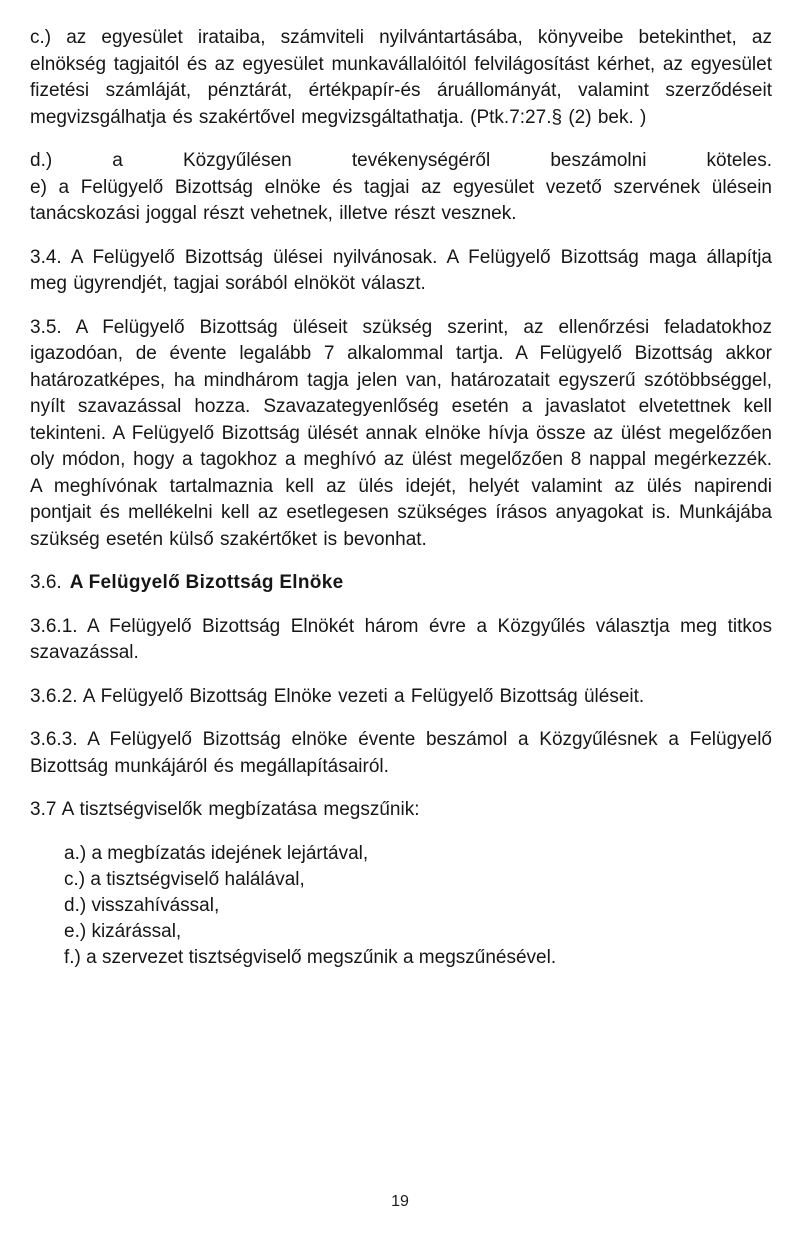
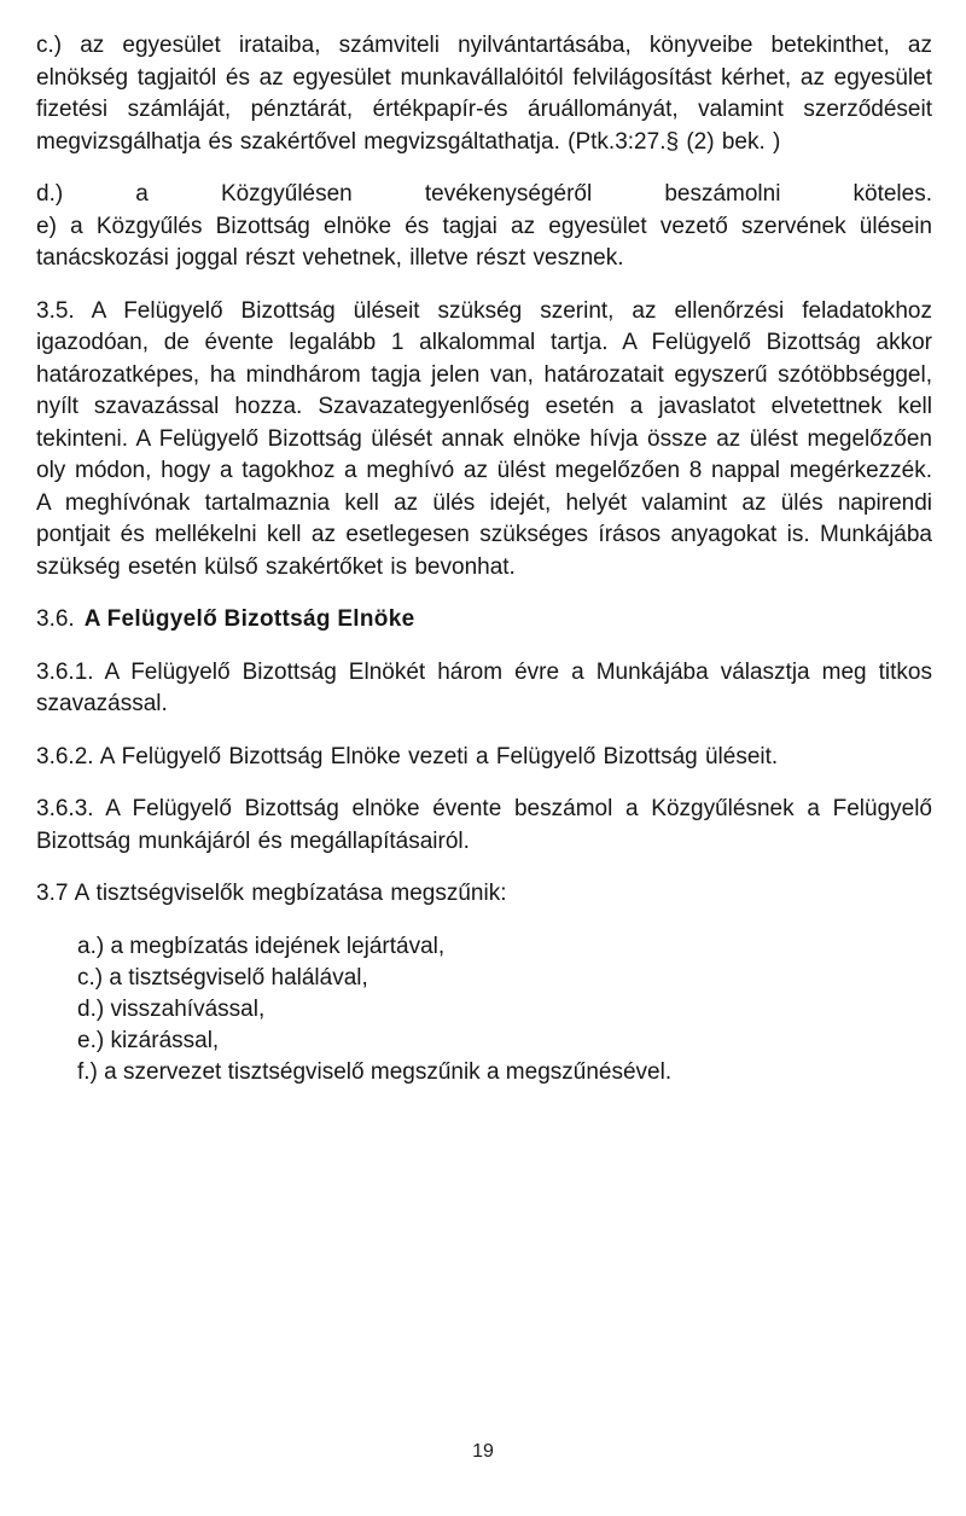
- c.) az egyesület irataiba, számviteli nyilvántartásába, könyveibe betekinthet, az elnökség tagjaitól és az egyesület munkavállalóitól felvilágosítást kérhet, az egyesület fizetési számláját, pénztárát, értékpapír-és áruállományát, valamint szerződéseit megvizsgálhatja és szakértővel megvizsgáltathatja. (Ptk.7:27.§ (2) bek. )
+ c.) az egyesület irataiba, számviteli nyilvántartásába, könyveibe betekinthet, az elnökség tagjaitól és az egyesület munkavállalóitól felvilágosítást kérhet, az egyesület fizetési számláját, pénztárát, értékpapír-és áruállományát, valamint szerződéseit megvizsgálhatja és szakértővel megvizsgáltathatja. (Ptk.3:27.§ (2) bek. )
  d.) a Közgyűlésen tevékenységéről beszámolni köteles.
- e) a Felügyelő Bizottság elnöke és tagjai az egyesület vezető szervének ülésein tanácskozási joggal részt vehetnek, illetve részt vesznek.
+ e) a Közgyűlés Bizottság elnöke és tagjai az egyesület vezető szervének ülésein tanácskozási joggal részt vehetnek, illetve részt vesznek.
- 3.4. A Felügyelő Bizottság ülései nyilvánosak. A Felügyelő Bizottság maga állapítja meg ügyrendjét, tagjai sorából elnököt választ.
- 3.5. A Felügyelő Bizottság üléseit szükség szerint, az ellenőrzési feladatokhoz igazodóan, de évente legalább 7 alkalommal tartja. A Felügyelő Bizottság akkor határozatképes, ha mindhárom tagja jelen van, határozatait egyszerű szótöbbséggel, nyílt szavazással hozza. Szavazategyenlőség esetén a javaslatot elvetettnek kell tekinteni. A Felügyelő Bizottság ülését annak elnöke hívja össze az ülést megelőzően oly módon, hogy a tagokhoz a meghívó az ülést megelőzően 8 nappal megérkezzék. A meghívónak tartalmaznia kell az ülés idejét, helyét valamint az ülés napirendi pontjait és mellékelni kell az esetlegesen szükséges írásos anyagokat is. Munkájába szükség esetén külső szakértőket is bevonhat.
+ 3.5. A Felügyelő Bizottság üléseit szükség szerint, az ellenőrzési feladatokhoz igazodóan, de évente legalább 1 alkalommal tartja. A Felügyelő Bizottság akkor határozatképes, ha mindhárom tagja jelen van, határozatait egyszerű szótöbbséggel, nyílt szavazással hozza. Szavazategyenlőség esetén a javaslatot elvetettnek kell tekinteni. A Felügyelő Bizottság ülését annak elnöke hívja össze az ülést megelőzően oly módon, hogy a tagokhoz a meghívó az ülést megelőzően 8 nappal megérkezzék. A meghívónak tartalmaznia kell az ülés idejét, helyét valamint az ülés napirendi pontjait és mellékelni kell az esetlegesen szükséges írásos anyagokat is. Munkájába szükség esetén külső szakértőket is bevonhat.
  3.6. A Felügyelő Bizottság Elnöke
- 3.6.1. A Felügyelő Bizottság Elnökét három évre a Közgyűlés választja meg titkos szavazással.
+ 3.6.1. A Felügyelő Bizottság Elnökét három évre a Munkájába választja meg titkos szavazással.
  3.6.2. A Felügyelő Bizottság Elnöke vezeti a Felügyelő Bizottság üléseit.
  3.6.3. A Felügyelő Bizottság elnöke évente beszámol a Közgyűlésnek a Felügyelő Bizottság munkájáról és megállapításairól.
  3.7 A tisztségviselők megbízatása megszűnik:
  a.) a megbízatás idejének lejártával,
  c.) a tisztségviselő halálával,
  d.) visszahívással,
  e.) kizárással,
  f.) a szervezet tisztségviselő megszűnik a megszűnésével.
  19
